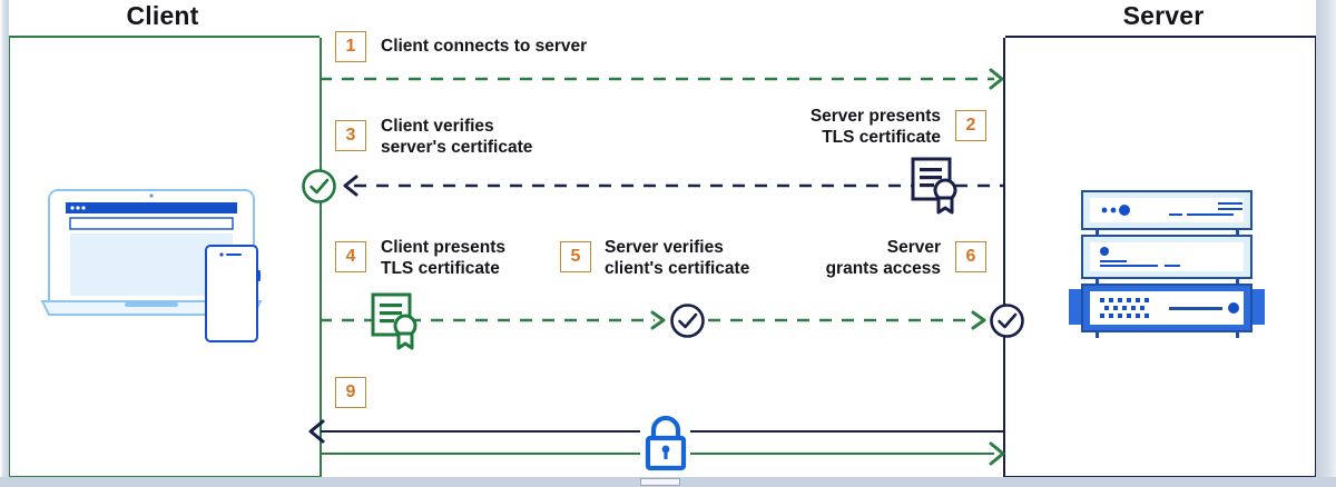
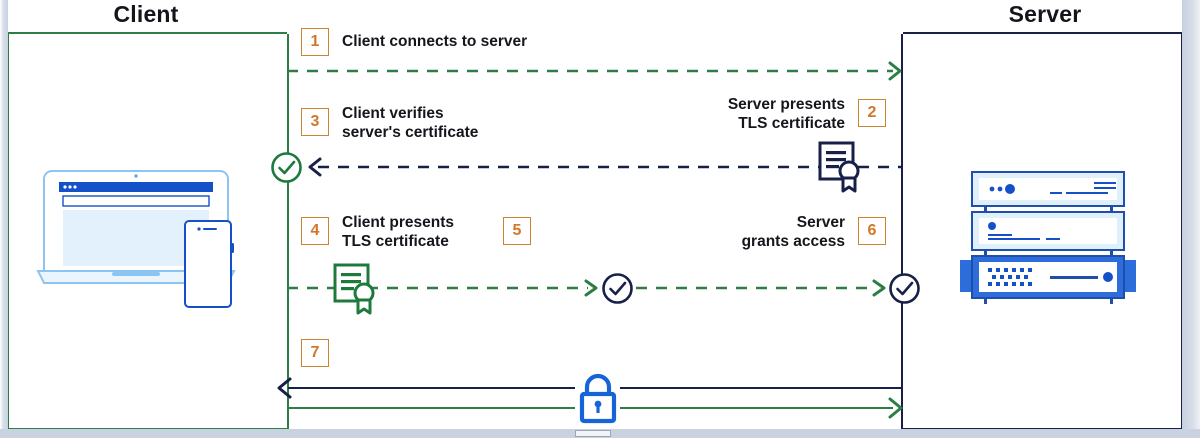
  Client
  Server
  1
  Client connects to server
  3
  Client verifies
  server's certificate
  Server presents
  TLS certificate
  2
  4
  Client presents
  TLS certificate
  5
- Server verifies
- client's certificate
  Server
  grants access
  6
- 9
+ 7
